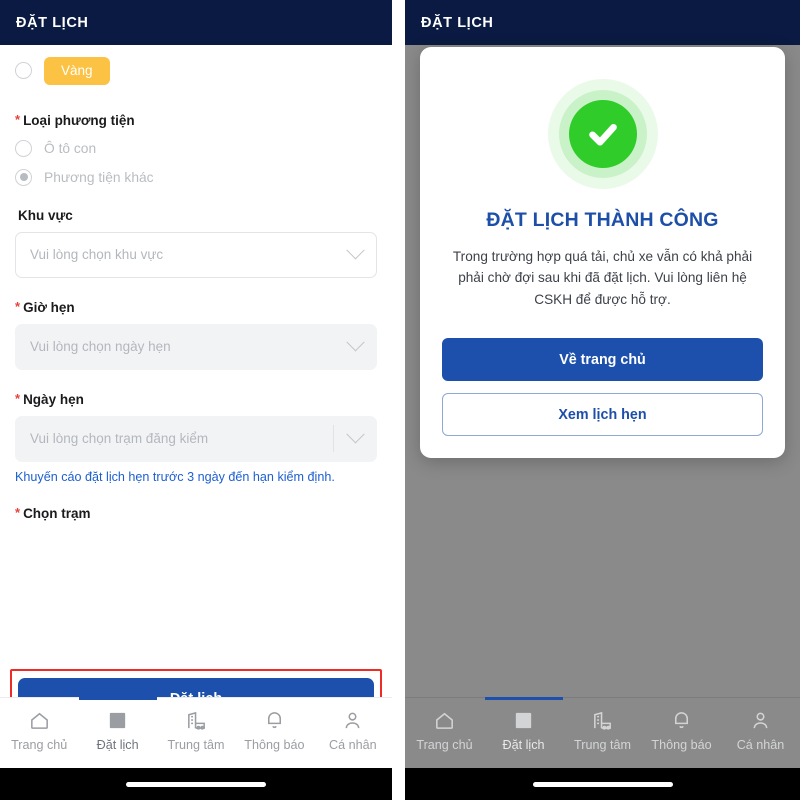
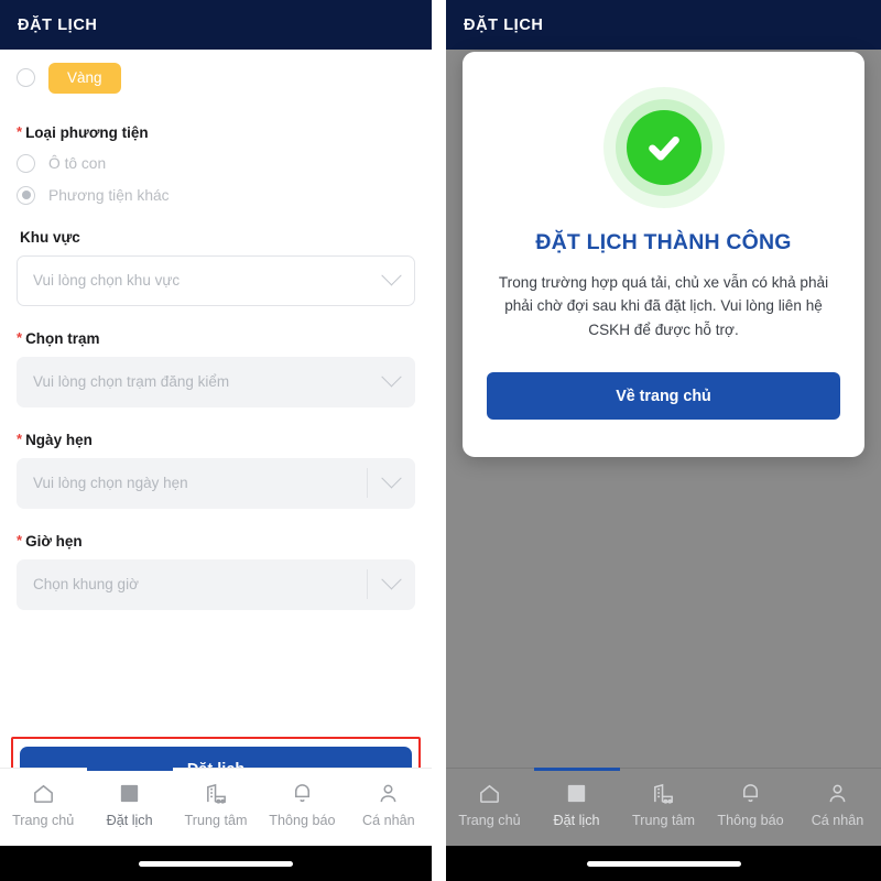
  ĐẶT LỊCH
  Vàng
  *
  Loại phương tiện
  Ô tô con
  Phương tiện khác
  Khu vực
  Vui lòng chọn khu vực
  *
- Giờ hẹn
+ Chọn trạm
- Vui lòng chọn ngày hẹn
+ Vui lòng chọn trạm đăng kiểm
  *
  Ngày hẹn
- Vui lòng chọn trạm đăng kiểm
+ Vui lòng chọn ngày hẹn
- Khuyến cáo đặt lịch hẹn trước 3 ngày đến hạn kiểm định.
  *
- Chọn trạm
+ Giờ hẹn
+ Chọn khung giờ
  Trang chủ
  Đặt lịch
  Trung tâm
  Thông báo
  Cá nhân
  ĐẶT LỊCH
  ĐẶT LỊCH THÀNH CÔNG
  Trong trường hợp quá tải, chủ xe vẫn có khả phải phải chờ đợi sau khi đã đặt lịch. Vui lòng liên hệ CSKH để được hỗ trợ.
  Về trang chủ
- Xem lịch hẹn
  Trang chủ
  Đặt lịch
  Trung tâm
  Thông báo
  Cá nhân
